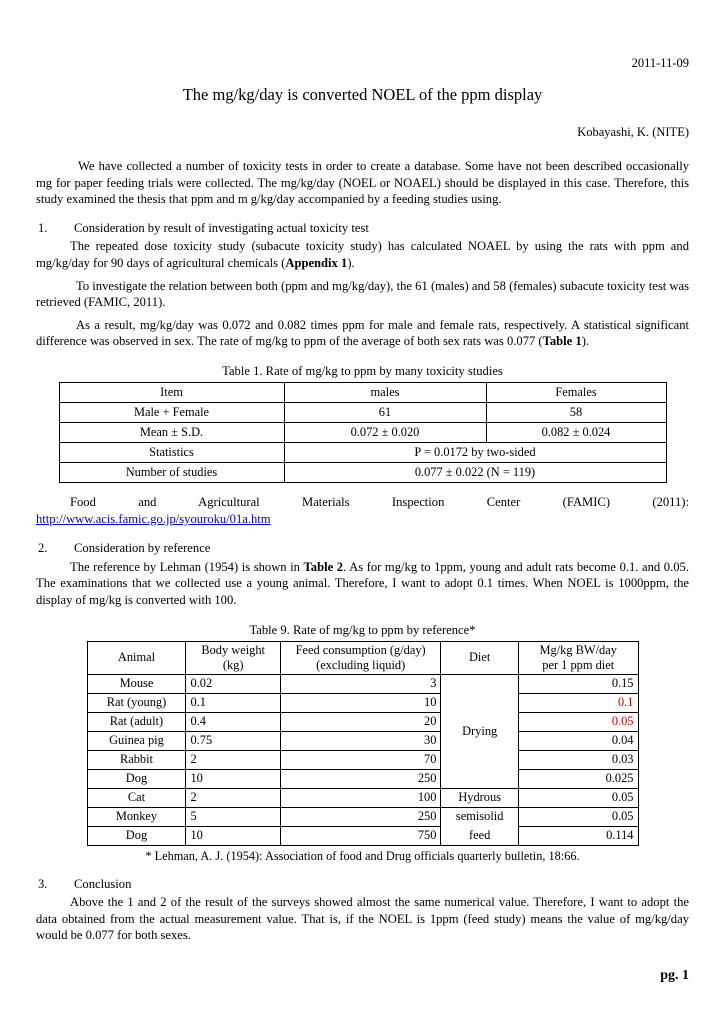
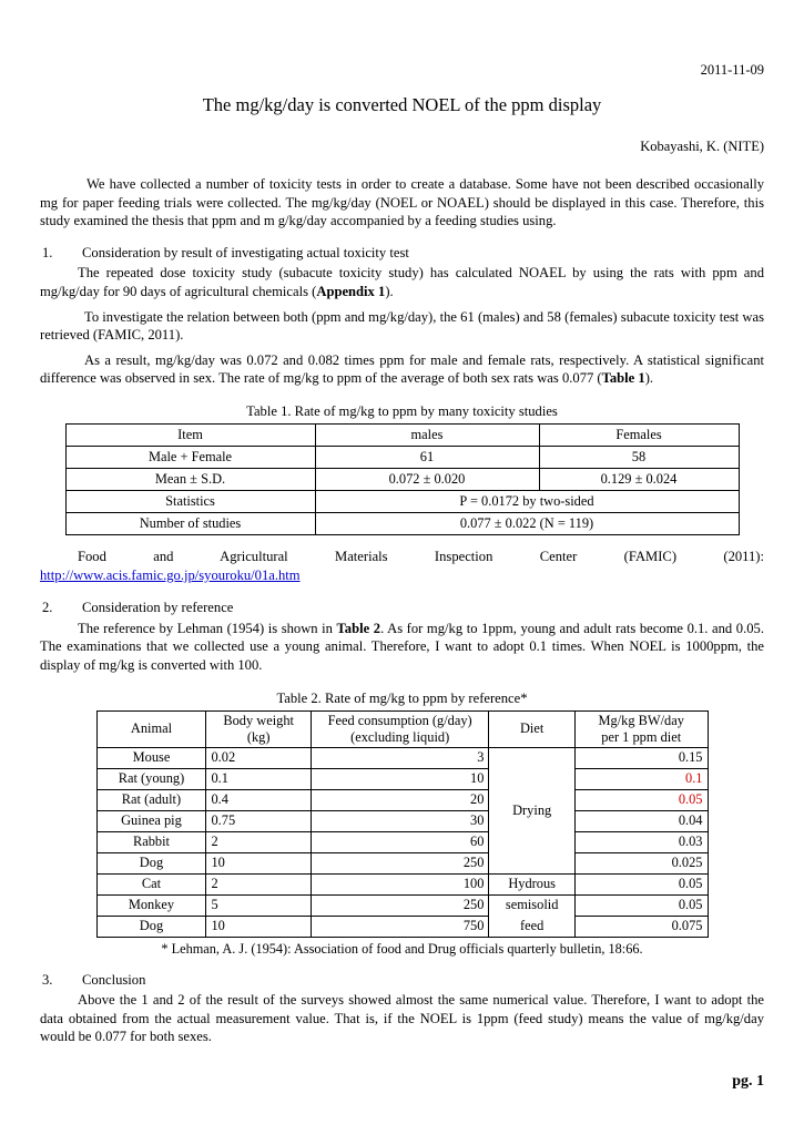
  2011-11-09
  The mg/kg/day is converted NOEL of the ppm display
  Kobayashi, K. (NITE)
  We have collected a number of toxicity tests in order to create a database. Some have not been described occasionally mg for paper feeding trials were collected. The mg/kg/day (NOEL or NOAEL) should be displayed in this case. Therefore, this study examined the thesis that ppm and m g/kg/day accompanied by a feeding studies using.
  1. Consideration by result of investigating actual toxicity test
  The repeated dose toxicity study (subacute toxicity study) has calculated NOAEL by using the rats with ppm and mg/kg/day for 90 days of agricultural chemicals (Appendix 1).
  To investigate the relation between both (ppm and mg/kg/day), the 61 (males) and 58 (females) subacute toxicity test was retrieved (FAMIC, 2011).
  As a result, mg/kg/day was 0.072 and 0.082 times ppm for male and female rats, respectively. A statistical significant difference was observed in sex. The rate of mg/kg to ppm of the average of both sex rats was 0.077 (Table 1).
  Table 1. Rate of mg/kg to ppm by many toxicity studies
  Item	males	Females
  Male + Female	61	58
- Mean ± S.D.	0.072 ± 0.020	0.082 ± 0.024
+ Mean ± S.D.	0.072 ± 0.020	0.129 ± 0.024
  Statistics	P = 0.0172 by two-sided
  Number of studies	0.077 ± 0.022 (N = 119)
  Food and Agricultural Materials Inspection Center (FAMIC) (2011):
  http://www.acis.famic.go.jp/syouroku/01a.htm
  2. Consideration by reference
  The reference by Lehman (1954) is shown in Table 2. As for mg/kg to 1ppm, young and adult rats become 0.1. and 0.05. The examinations that we collected use a young animal. Therefore, I want to adopt 0.1 times. When NOEL is 1000ppm, the display of mg/kg is converted with 100.
- Table 9. Rate of mg/kg to ppm by reference*
+ Table 2. Rate of mg/kg to ppm by reference*
  Animal	Body weight (kg)	Feed consumption (g/day) (excluding liquid)	Diet	Mg/kg BW/day per 1 ppm diet
  Mouse	0.02	3	Drying	0.15
  Rat (young)	0.1	10	0.1
  Rat (adult)	0.4	20	0.05
  Guinea pig	0.75	30	0.04
- Rabbit	2	70	0.03
+ Rabbit	2	60	0.03
  Dog	10	250	0.025
  Cat	2	100	Hydrous	0.05
  Monkey	5	250	semisolid	0.05
- Dog	10	750	feed	0.114
+ Dog	10	750	feed	0.075
  * Lehman, A. J. (1954): Association of food and Drug officials quarterly bulletin, 18:66.
  3. Conclusion
  Above the 1 and 2 of the result of the surveys showed almost the same numerical value. Therefore, I want to adopt the data obtained from the actual measurement value. That is, if the NOEL is 1ppm (feed study) means the value of mg/kg/day would be 0.077 for both sexes.
  pg. 1
